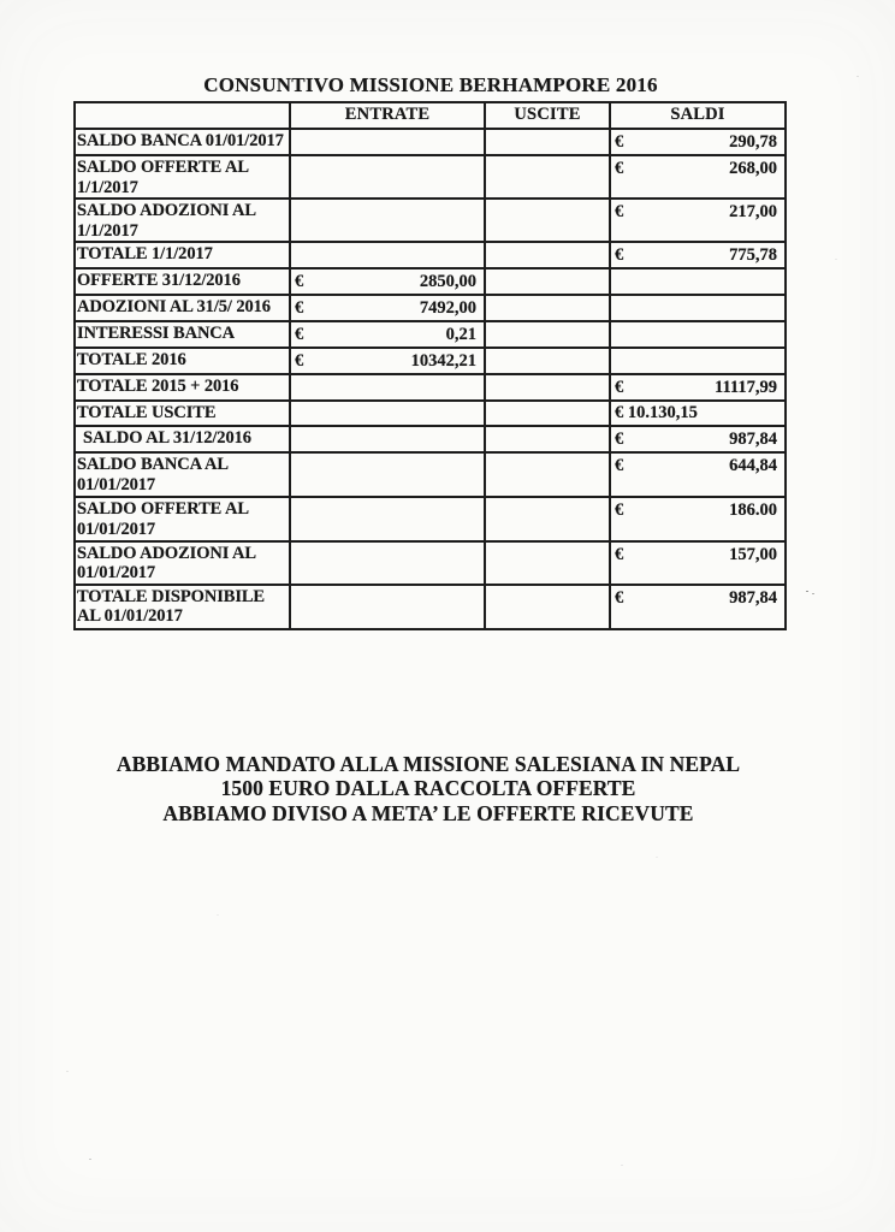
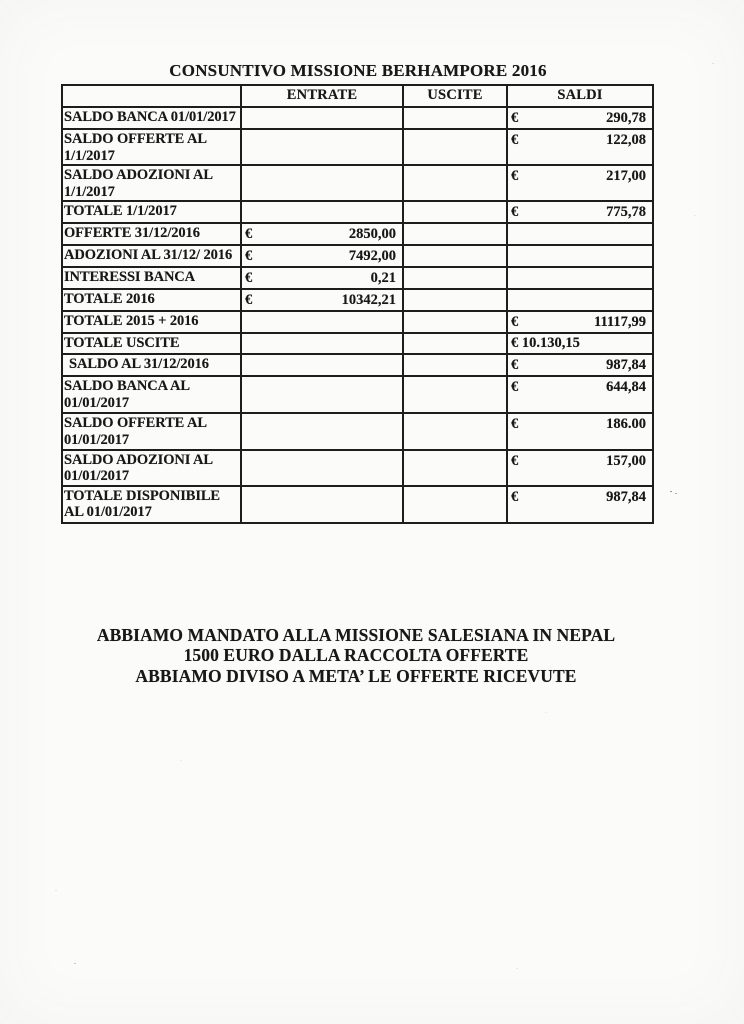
  CONSUNTIVO MISSIONE BERHAMPORE 2016
  	ENTRATE	USCITE	SALDI
  SALDO BANCA 01/01/2017			€ 290,78
- SALDO OFFERTE AL 1/1/2017			€ 268,00
+ SALDO OFFERTE AL 1/1/2017			€ 122,08
  SALDO ADOZIONI AL 1/1/2017			€ 217,00
  TOTALE 1/1/2017			€ 775,78
  OFFERTE 31/12/2016	€ 2850,00
- ADOZIONI AL 31/5/ 2016	€ 7492,00
+ ADOZIONI AL 31/12/ 2016	€ 7492,00
  INTERESSI BANCA	€ 0,21
  TOTALE 2016	€ 10342,21
  TOTALE 2015 + 2016			€ 11117,99
  TOTALE USCITE			€ 10.130,15
  SALDO AL 31/12/2016			€ 987,84
  SALDO BANCA AL 01/01/2017			€ 644,84
  SALDO OFFERTE AL 01/01/2017			€ 186.00
  SALDO ADOZIONI AL 01/01/2017			€ 157,00
  TOTALE DISPONIBILE AL 01/01/2017			€ 987,84
  ABBIAMO MANDATO ALLA MISSIONE SALESIANA IN NEPAL
  1500 EURO DALLA RACCOLTA OFFERTE
  ABBIAMO DIVISO A META’ LE OFFERTE RICEVUTE
